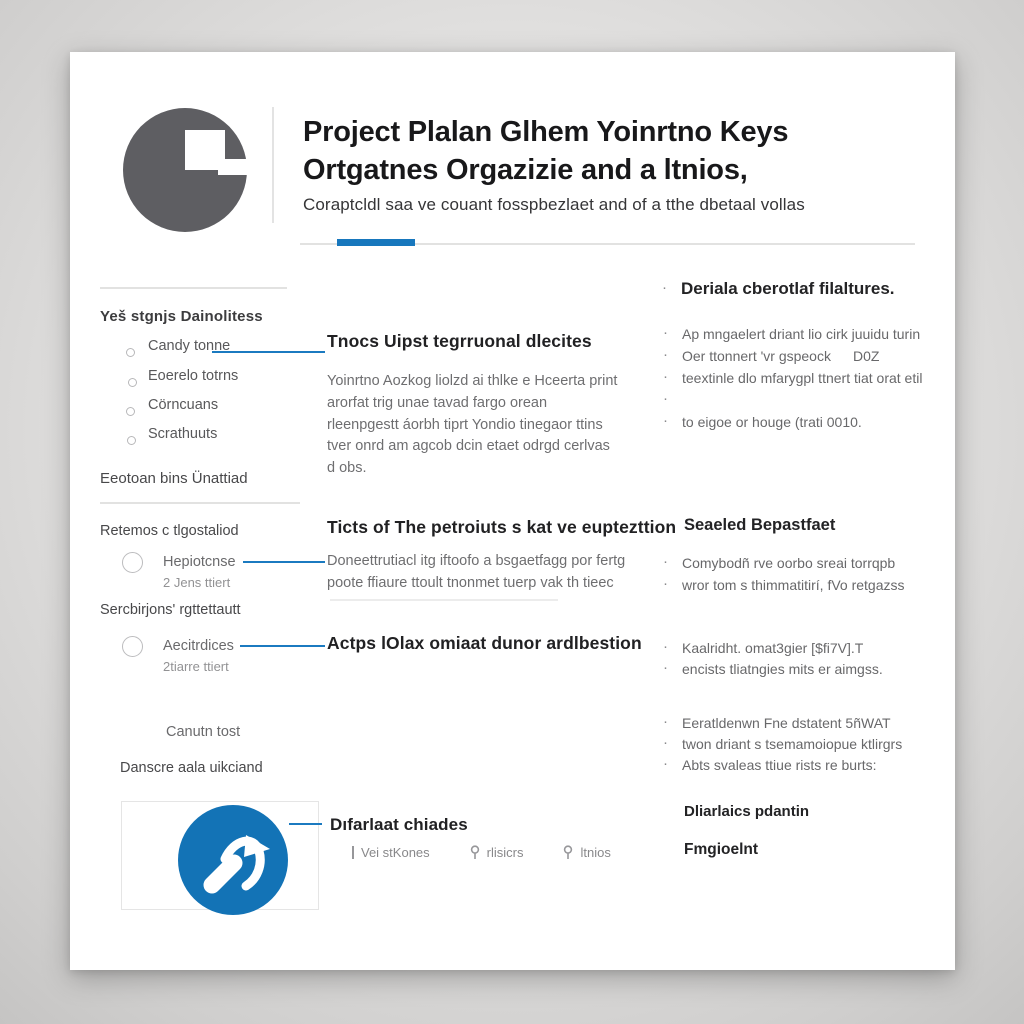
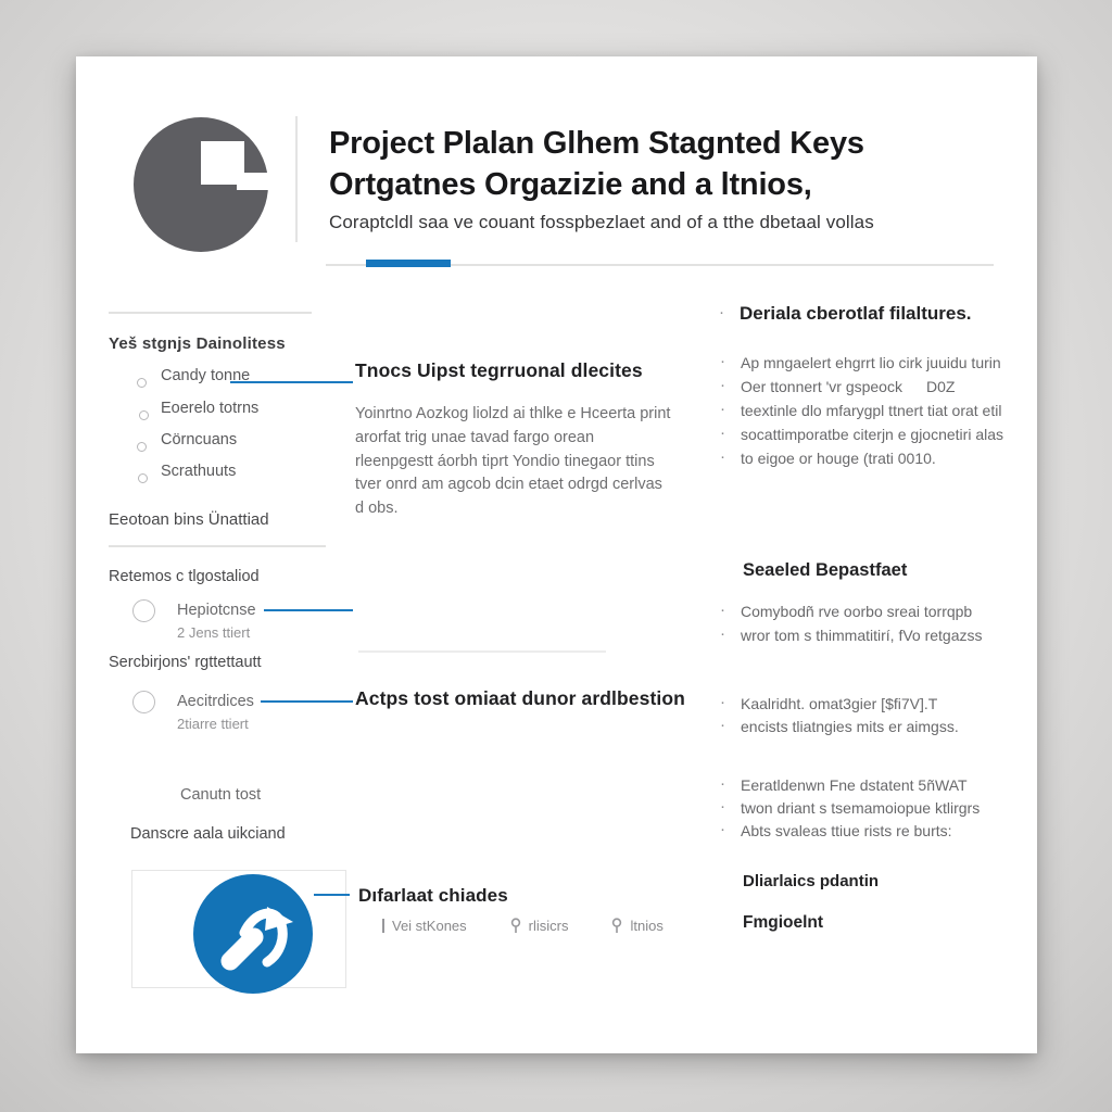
- Project Plalan Glhem Yoinrtno Keys
+ Project Plalan Glhem Stagnted Keys
  Ortgatnes Orgazizie and a ltnios,
  Coraptcldl saa ve couant fosspbezlaet and of a tthe dbetaal vollas
  Yeš stgnjs Dainolitess
  Candy tonne
  Eoerelo totrns
  Cörncuans
  Scrathuuts
  Eeotoan bins Ünattiad
  Retemos c tlgostaliod
  Hepiotcnse
  2 Jens ttiert
  Sercbirjons' rgttettautt
  Aecitrdices
  2tiarre ttiert
  Canutn tost
  Danscre aala uikciand
  Tnocs Uipst tegrruonal dlecites
  Yoinrtno Aozkog liolzd ai thlke e Hceerta print arorfat trig unae tavad fargo orean rleenpgestt áorbh tiprt Yondio tinegaor ttins tver onrd am agcob dcin etaet odrgd cerlvas d obs.
- Ticts of The petroiuts s kat ve euptezttion
- Doneettrutiacl itg iftoofo a bsgaetfagg por fertg poote ffiaure ttoult tnonmet tuerp vak th tieec
- Actps lOlax omiaat dunor ardlbestion
+ Actps tost omiaat dunor ardlbestion
  Dıfarlaat chiades
  Vei stKones
  rlisicrs
  ltnios
  ·
  Deriala cberotlaf filaltures.
  ·
- Ap mngaelert driant lio cirk juuidu turin
+ Ap mngaelert ehgrrt lio cirk juuidu turin
  ·
  Oer ttonnert 'vr gspeock
  D0Z
  ·
  teextinle dlo mfarygpl ttnert tiat orat etil
  ·
+ socattimporatbe citerjn e gjocnetiri alas
  ·
  to eigoe or houge (trati 0010.
  Seaeled Bepastfaet
  ·
  Comybodñ rve oorbo sreai torrqpb
  ·
  wror tom s thimmatitirí, fVo retgazss
  ·
  Kaalridht. omat3gier [$fi7V].T
  ·
  encists tliatngies mits er aimgss.
  ·
  Eeratldenwn Fne dstatent 5ñWAT
  ·
  twon driant s tsemamoiopue ktlirgrs
  ·
  Abts svaleas ttiue rists re burts:
  Dliarlaics pdantin
  Fmgioelnt
